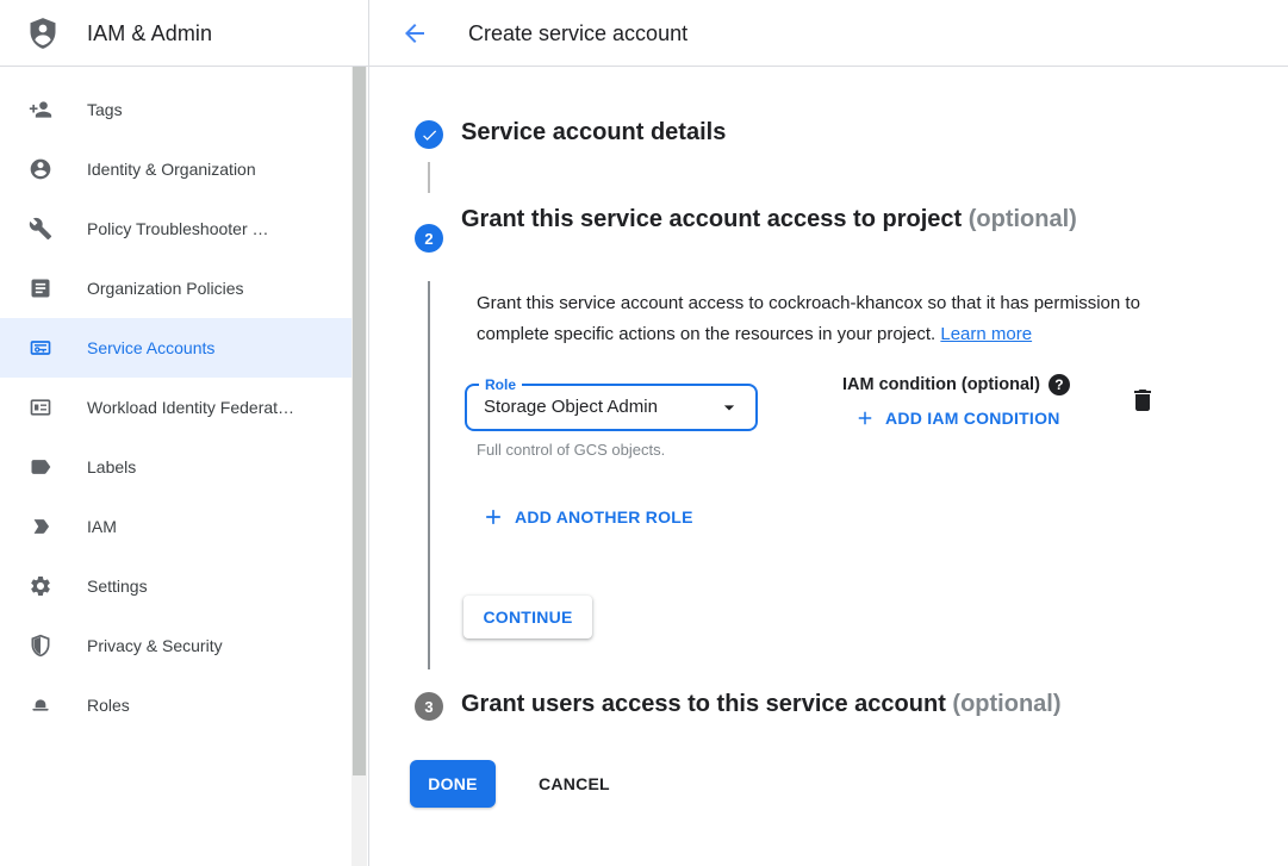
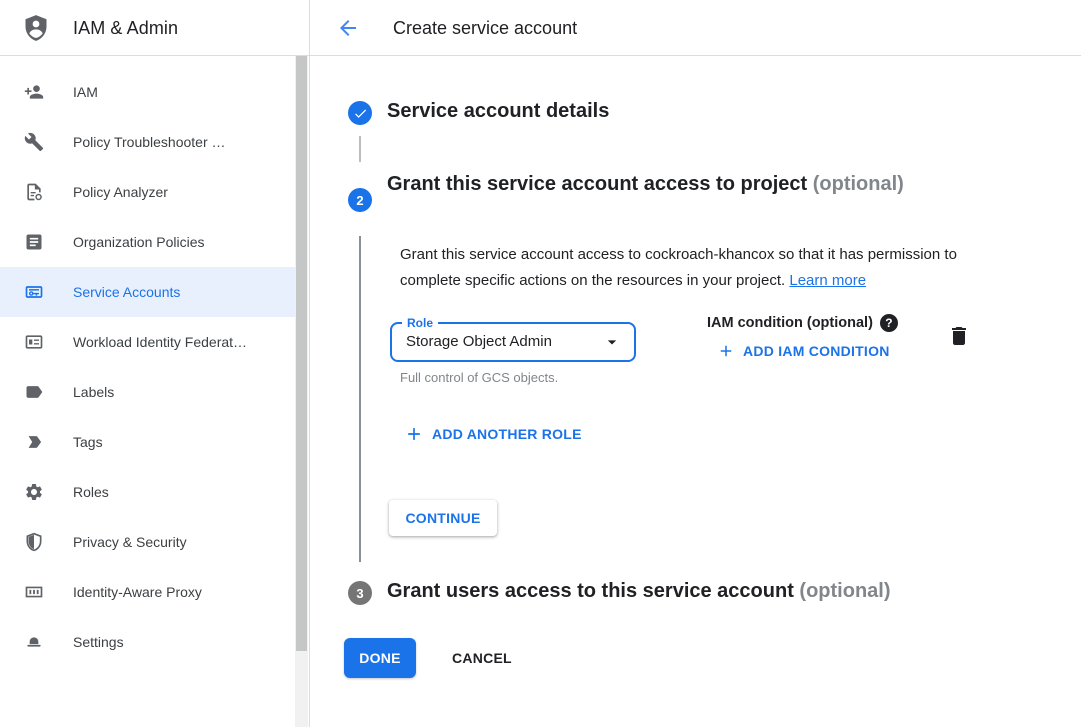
  IAM & Admin
  Create service account
- Tags
+ IAM
- Identity & Organization
  Policy Troubleshooter …
+ Policy Analyzer
  Organization Policies
  Service Accounts
  Workload Identity Federat…
  Labels
- IAM
+ Tags
- Settings
+ Roles
  Privacy & Security
+ Identity-Aware Proxy
- Roles
+ Settings
  Service account details
  2
  Grant this service account access to project (optional)
  Grant this service account access to cockroach-khancox so that it has permission to complete specific actions on the resources in your project. Learn more
  Role
  Storage Object Admin
  Full control of GCS objects.
  IAM condition (optional)
  ?
  ADD IAM CONDITION
  ADD ANOTHER ROLE
  CONTINUE
  3
  Grant users access to this service account (optional)
  DONE
  CANCEL
